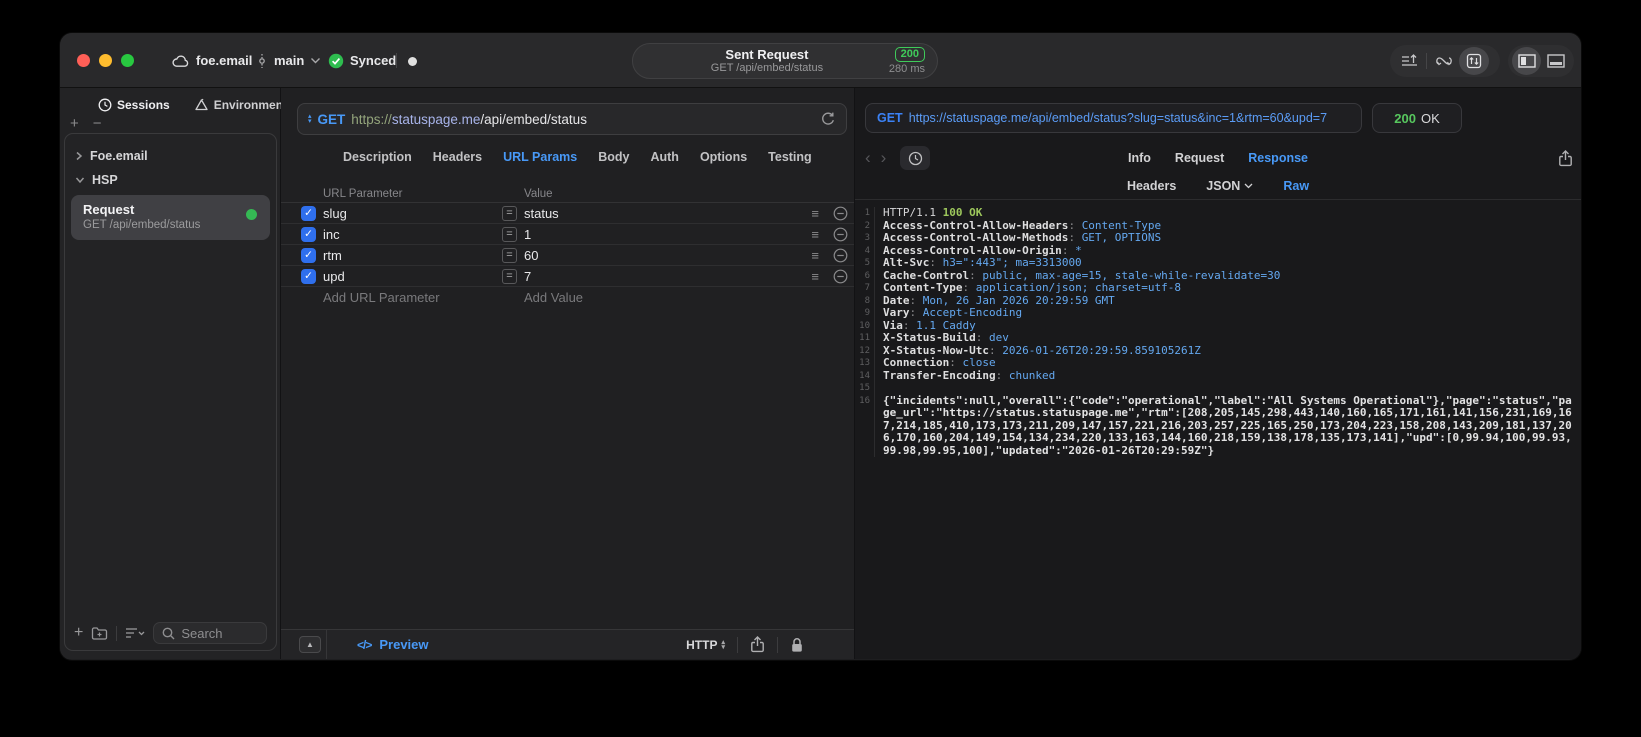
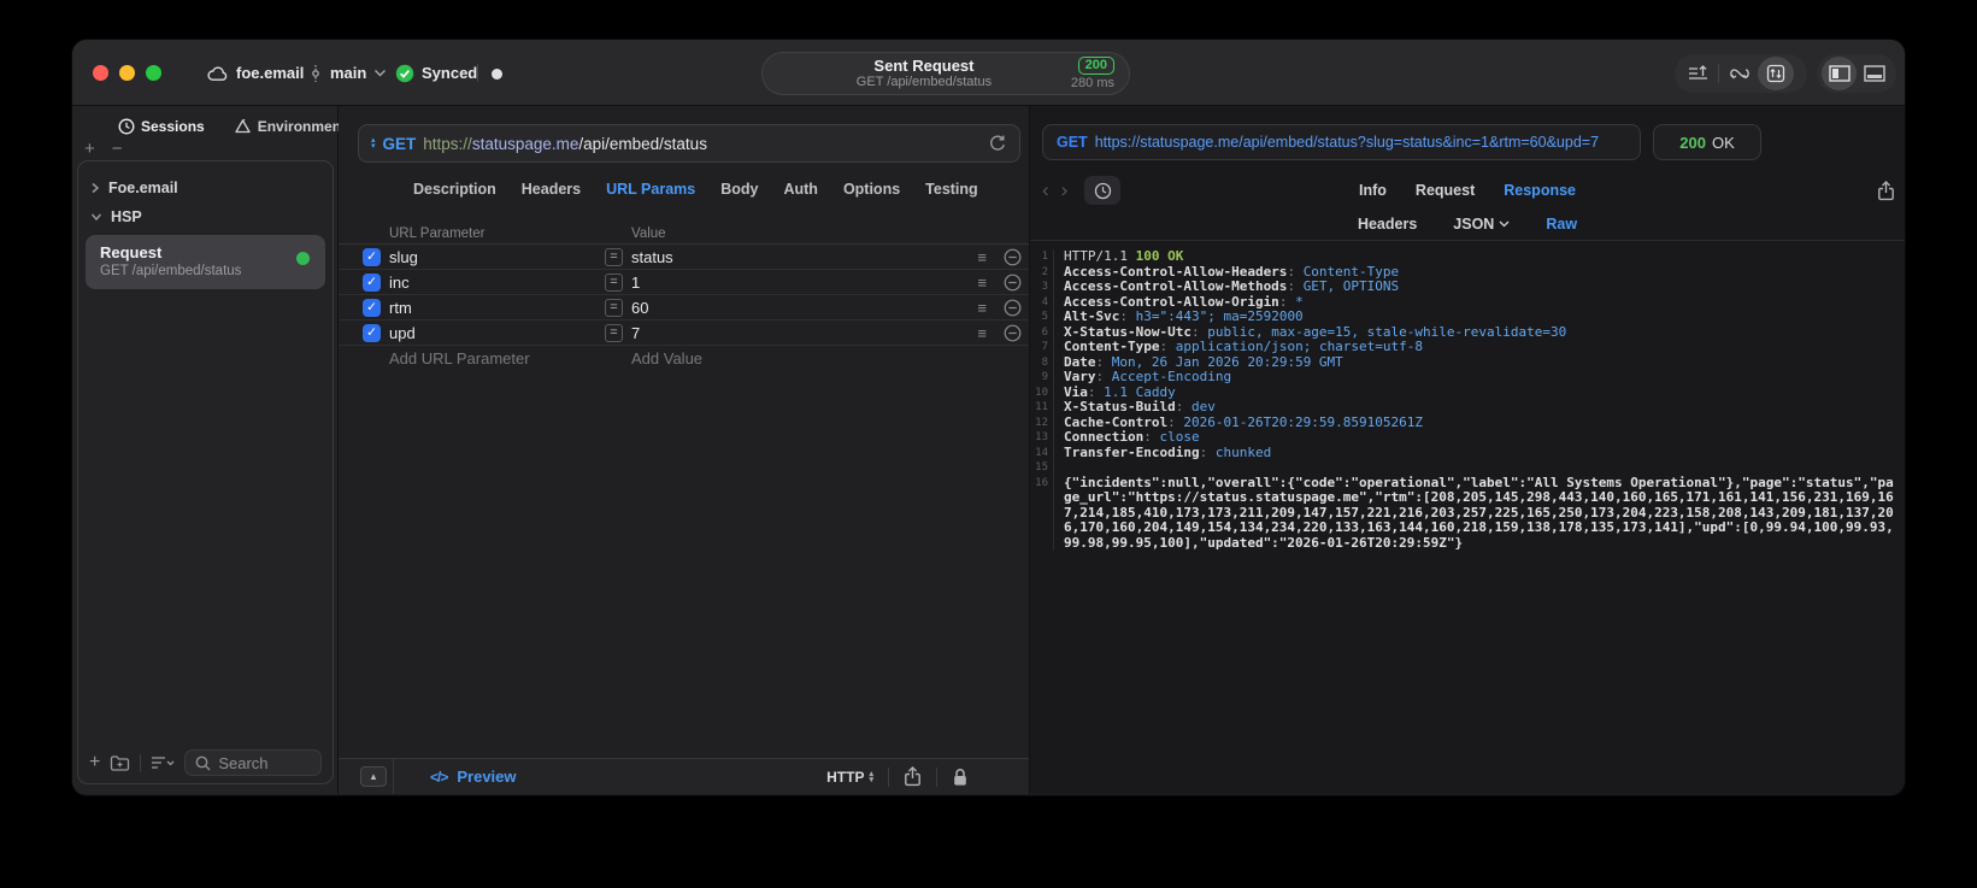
  foe.email
  main
  Synced
  Sent Request
  GET /api/embed/status
  200
  280 ms
  Sessions
  Environmen
  +
  −
  Foe.email
  HSP
  Request
  GET /api/embed/status
  +
  Search
  GET
  https://statuspage.me/api/embed/status
  Description
  Headers
  URL Params
  Body
  Auth
  Options
  Testing
  URL Parameter
  Value
  ✓
  slug
  =
  status
  ≡
  ✓
  inc
  =
  1
  ≡
  ✓
  rtm
  =
  60
  ≡
  ✓
  upd
  =
  7
  ≡
  Add URL Parameter
  Add Value
  ▲
  </>
  Preview
  HTTP
  GET
  https://statuspage.me/api/embed/status?slug=status&inc=1&rtm=60&upd=7
  200
  OK
  ‹
  ›
  Info
  Request
  Response
  Headers
  JSON
  Raw
  1
  HTTP/1.1 100 OK
  2
  Access-Control-Allow-Headers: Content-Type
  3
  Access-Control-Allow-Methods: GET, OPTIONS
  4
  Access-Control-Allow-Origin: *
  5
- Alt-Svc: h3=":443"; ma=3313000
+ Alt-Svc: h3=":443"; ma=2592000
  6
- Cache-Control: public, max-age=15, stale-while-revalidate=30
+ X-Status-Now-Utc: public, max-age=15, stale-while-revalidate=30
  7
  Content-Type: application/json; charset=utf-8
  8
  Date: Mon, 26 Jan 2026 20:29:59 GMT
  9
  Vary: Accept-Encoding
  10
  Via: 1.1 Caddy
  11
  X-Status-Build: dev
  12
- X-Status-Now-Utc: 2026-01-26T20:29:59.859105261Z
+ Cache-Control: 2026-01-26T20:29:59.859105261Z
  13
  Connection: close
  14
  Transfer-Encoding: chunked
  15
  16
  {"incidents":null,"overall":{"code":"operational","label":"All Systems Operational"},"page":"status","page_url":"https://status.statuspage.me","rtm":[208,205,145,298,443,140,160,165,171,161,141,156,231,169,167,214,185,410,173,173,211,209,147,157,221,216,203,257,225,165,250,173,204,223,158,208,143,209,181,137,206,170,160,204,149,154,134,234,220,133,163,144,160,218,159,138,178,135,173,141],"upd":[0,99.94,100,99.93,99.98,99.95,100],"updated":"2026-01-26T20:29:59Z"}
